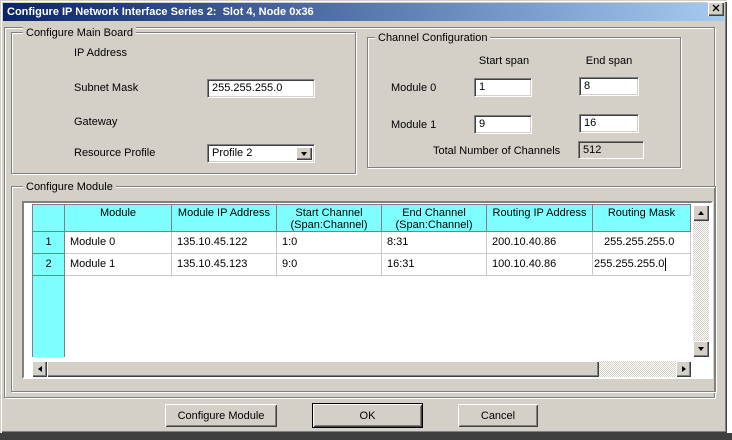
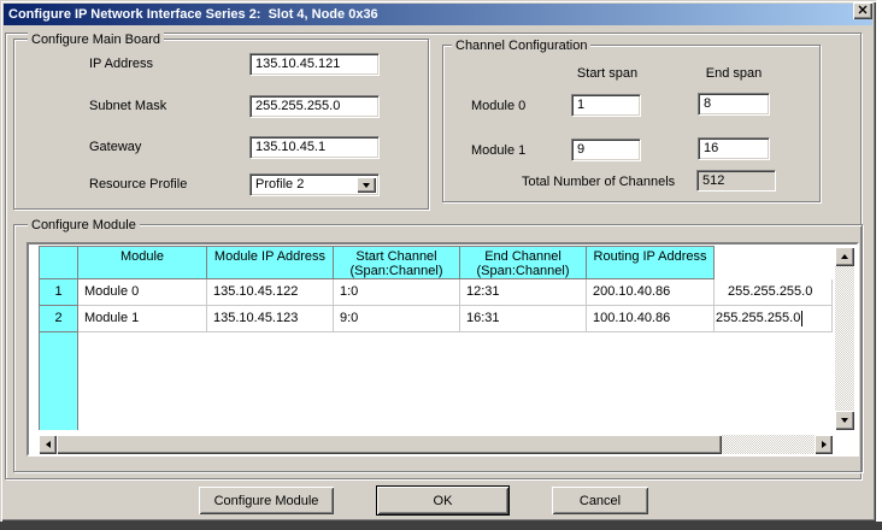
  Configure IP Network Interface Series 2: Slot 4, Node 0x36
  Configure Main Board
  IP Address
+ 135.10.45.121
  Subnet Mask
  255.255.255.0
  Gateway
+ 135.10.45.1
  Resource Profile
  Profile 2
  Channel Configuration
  Start span
  End span
  Module 0
  1
  8
  Module 1
  9
  16
  Total Number of Channels
  512
  Configure Module
  Module
  Module IP Address
  Start Channel
  (Span:Channel)
  End Channel
  (Span:Channel)
  Routing IP Address
- Routing Mask
  1
  Module 0
  135.10.45.122
  1:0
- 8:31
+ 12:31
  200.10.40.86
  255.255.255.0
  2
  Module 1
  135.10.45.123
  9:0
  16:31
  100.10.40.86
  255.255.255.0
  Configure Module
  OK
  Cancel
